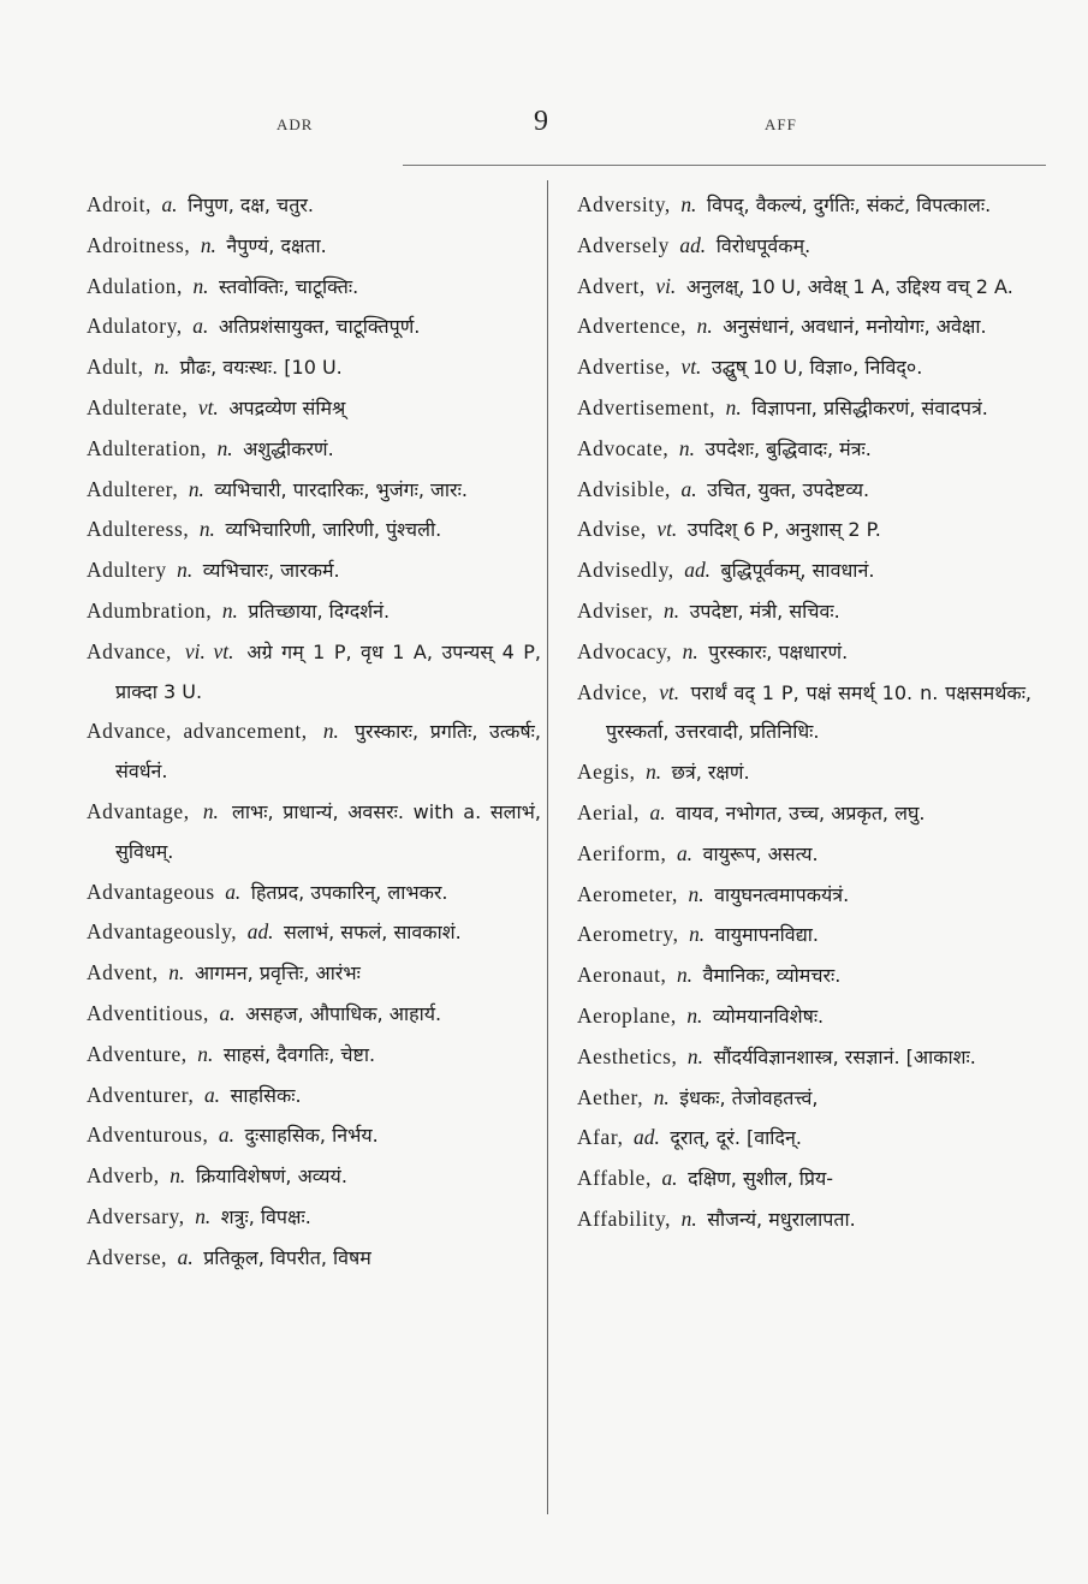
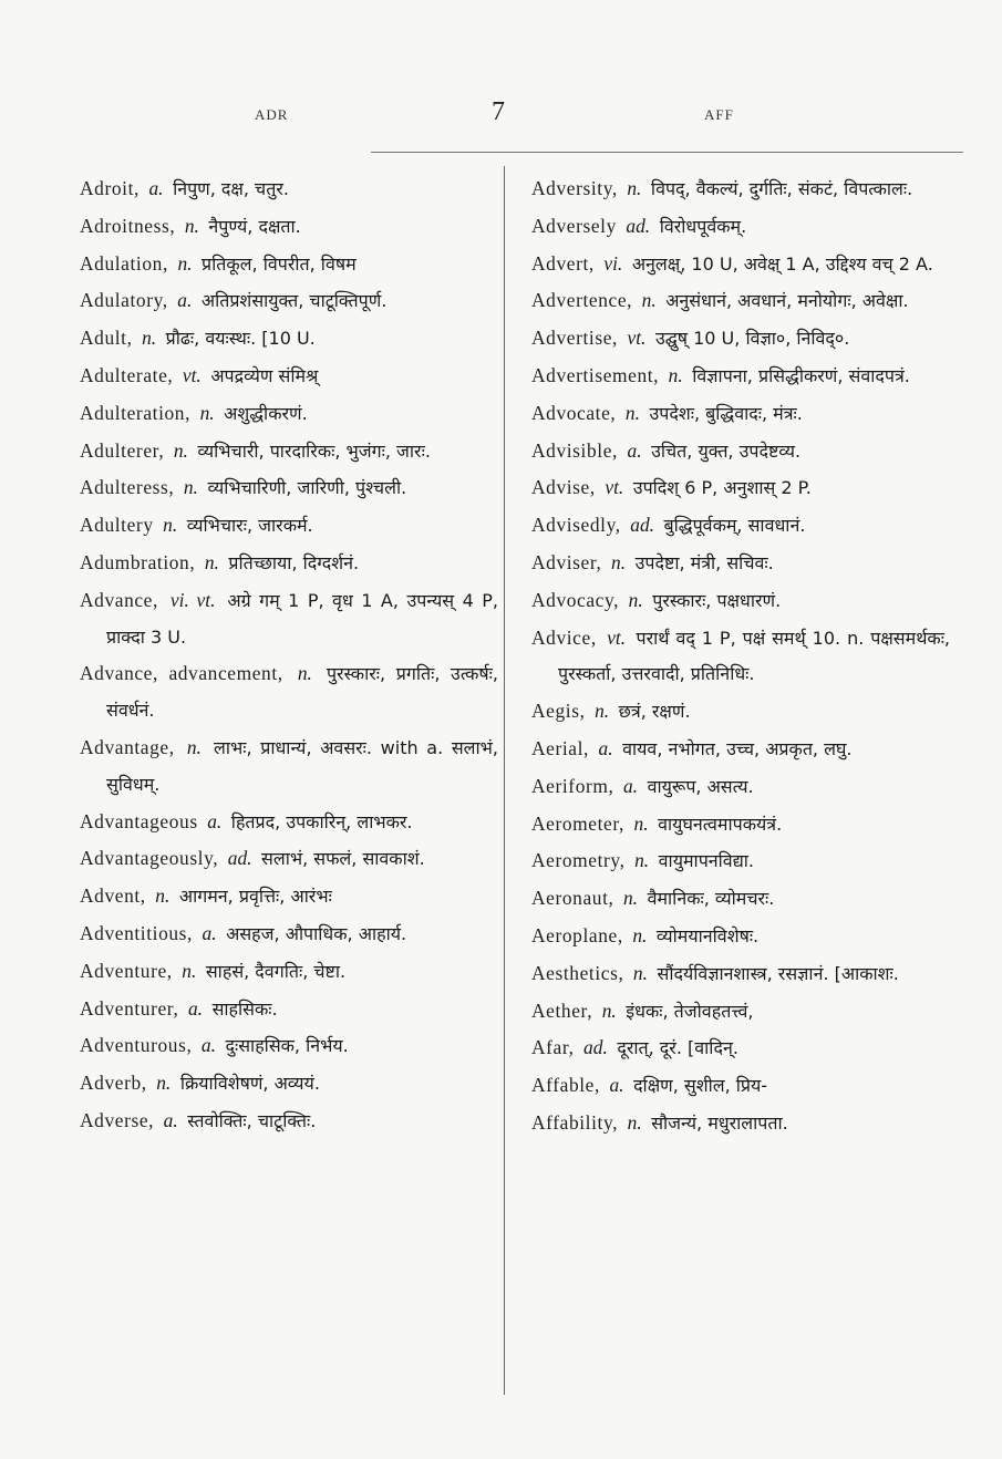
  ADR
- 9
+ 7
  AFF
  Adroit, a. निपुण, दक्ष, चतुर.
  Adroitness, n. नैपुण्यं, दक्षता.
- Adulation, n. स्तवोक्तिः, चाटूक्तिः.
+ Adulation, n. प्रतिकूल, विपरीत, विषम
  Adulatory, a. अतिप्रशंसायुक्त, चाटूक्तिपूर्ण.
  Adult, n. प्रौढः, वयःस्थः. [10 U.
  Adulterate, vt. अपद्रव्येण संमिश्र्
  Adulteration, n. अशुद्धीकरणं.
  Adulterer, n. व्यभिचारी, पारदारिकः, भुजंगः, जारः.
  Adulteress, n. व्यभिचारिणी, जारिणी, पुंश्चली.
  Adultery n. व्यभिचारः, जारकर्म.
  Adumbration, n. प्रतिच्छाया, दिग्दर्शनं.
  Advance, vi. vt. अग्रे गम् 1 P, वृध 1 A, उपन्यस् 4 P, प्राक्दा 3 U.
  Advance, advancement, n. पुरस्कारः, प्रगतिः, उत्कर्षः, संवर्धनं.
  Advantage, n. लाभः, प्राधान्यं, अवसरः. with a. सलाभं, सुविधम्.
  Advantageous a. हितप्रद, उपकारिन्, लाभकर.
  Advantageously, ad. सलाभं, सफलं, सावकाशं.
  Advent, n. आगमन, प्रवृत्तिः, आरंभः
  Adventitious, a. असहज, औपाधिक, आहार्य.
  Adventure, n. साहसं, दैवगतिः, चेष्टा.
  Adventurer, a. साहसिकः.
  Adventurous, a. दुःसाहसिक, निर्भय.
  Adverb, n. क्रियाविशेषणं, अव्ययं.
- Adversary, n. शत्रुः, विपक्षः.
- Adverse, a. प्रतिकूल, विपरीत, विषम
+ Adverse, a. स्तवोक्तिः, चाटूक्तिः.
  Adversity, n. विपद्, वैकल्यं, दुर्गतिः, संकटं, विपत्कालः.
  Adversely ad. विरोधपूर्वकम्.
  Advert, vi. अनुलक्ष्, 10 U, अवेक्ष् 1 A, उद्दिश्य वच् 2 A.
  Advertence, n. अनुसंधानं, अवधानं, मनोयोगः, अवेक्षा.
  Advertise, vt. उद्घुष् 10 U, विज्ञा०, निविद्०.
  Advertisement, n. विज्ञापना, प्रसिद्धीकरणं, संवादपत्रं.
  Advocate, n. उपदेशः, बुद्धिवादः, मंत्रः.
  Advisible, a. उचित, युक्त, उपदेष्टव्य.
  Advise, vt. उपदिश् 6 P, अनुशास् 2 P.
  Advisedly, ad. बुद्धिपूर्वकम्, सावधानं.
  Adviser, n. उपदेष्टा, मंत्री, सचिवः.
  Advocacy, n. पुरस्कारः, पक्षधारणं.
  Advice, vt. परार्थं वद् 1 P, पक्षं समर्थ् 10. n. पक्षसमर्थकः, पुरस्कर्ता, उत्तरवादी, प्रतिनिधिः.
  Aegis, n. छत्रं, रक्षणं.
  Aerial, a. वायव, नभोगत, उच्च, अप्रकृत, लघु.
  Aeriform, a. वायुरूप, असत्य.
  Aerometer, n. वायुघनत्वमापकयंत्रं.
  Aerometry, n. वायुमापनविद्या.
  Aeronaut, n. वैमानिकः, व्योमचरः.
  Aeroplane, n. व्योमयानविशेषः.
  Aesthetics, n. सौंदर्यविज्ञानशास्त्र, रसज्ञानं. [आकाशः.
  Aether, n. इंधकः, तेजोवहतत्त्वं,
  Afar, ad. दूरात्, दूरं. [वादिन्.
  Affable, a. दक्षिण, सुशील, प्रिय-
  Affability, n. सौजन्यं, मधुरालापता.
